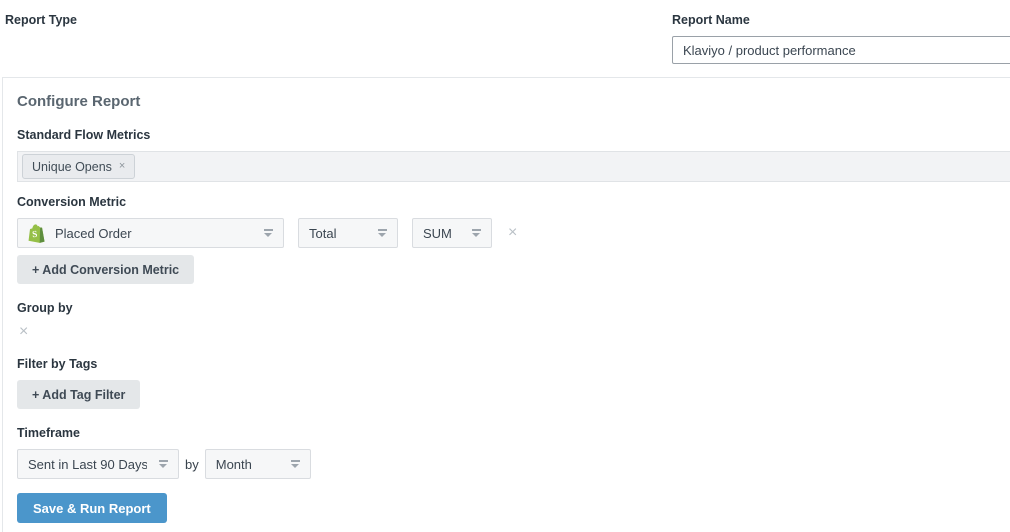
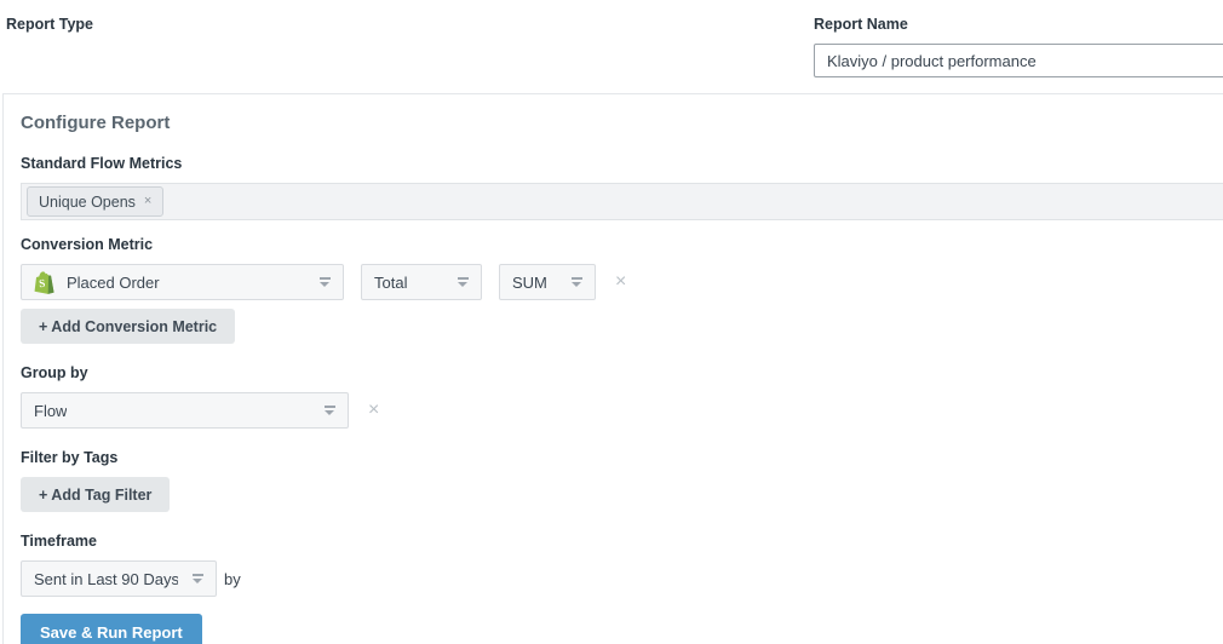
  Report Type
  Report Name
  Klaviyo / product performance
  Configure Report
  Standard Flow Metrics
  Unique Opens
  ×
  Conversion Metric
  Placed Order
  Total
  SUM
  ×
  + Add Conversion Metric
  Group by
+ Flow
  ×
  Filter by Tags
  + Add Tag Filter
  Timeframe
  Sent in Last 90 Days
  by
- Month
  Save & Run Report
